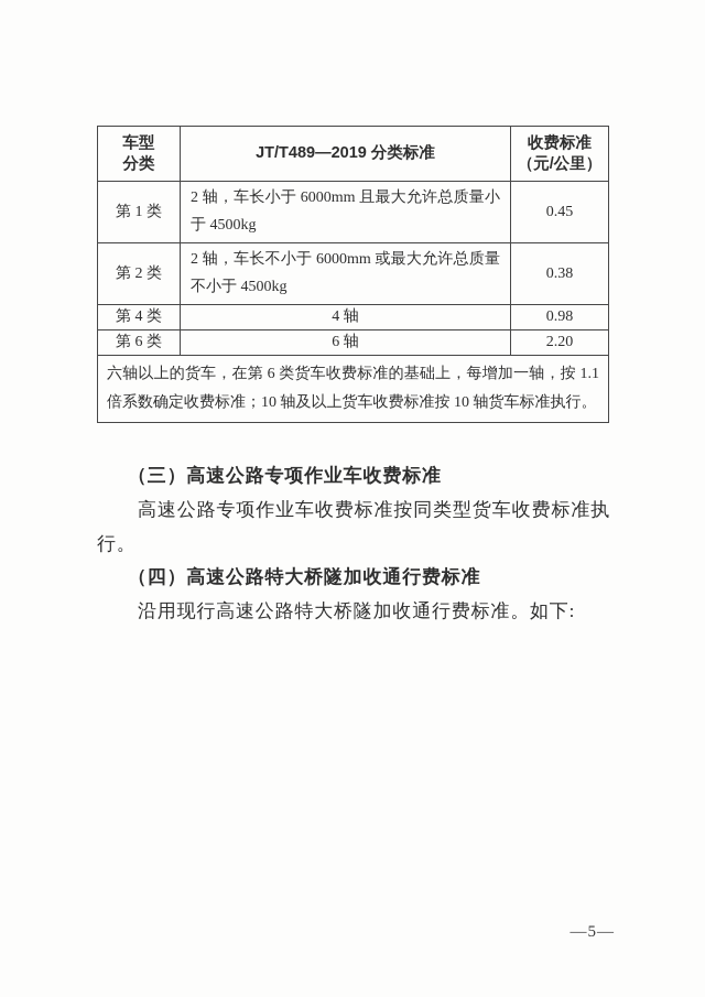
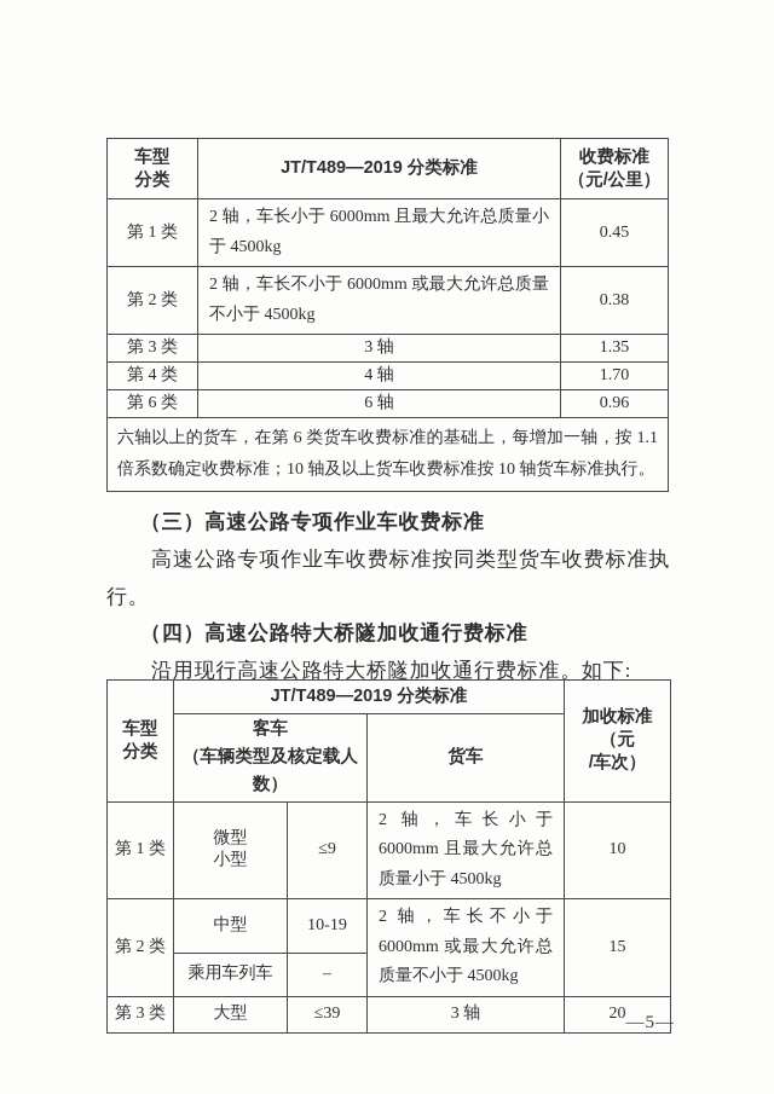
  车型 分类	JT/T489—2019 分类标准	收费标准 （元/公里）
  第 1 类	2 轴，车长小于 6000mm 且最大允许总质量小于 4500kg	0.45
  第 2 类	2 轴，车长不小于 6000mm 或最大允许总质量不小于 4500kg	0.38
+ 第 3 类	3 轴	1.35
- 第 4 类	4 轴	0.98
+ 第 4 类	4 轴	1.70
- 第 6 类	6 轴	2.20
+ 第 6 类	6 轴	0.96
  六轴以上的货车，在第 6 类货车收费标准的基础上，每增加一轴，按 1.1 倍系数确定收费标准；10 轴及以上货车收费标准按 10 轴货车标准执行。
  （三）高速公路专项作业车收费标准
  高速公路专项作业车收费标准按同类型货车收费标准执行。
  （四）高速公路特大桥隧加收通行费标准
  沿用现行高速公路特大桥隧加收通行费标准。如下:
+ 车型 分类	JT/T489—2019 分类标准	加收标准（元 /车次）
+ 客车 （车辆类型及核定载人数）	货车
+ 第 1 类	微型 小型	≤9	2 轴，车长小于 6000mm 且最大允许总质量小于 4500kg	10
+ 第 2 类	中型	10-19	2 轴，车长不小于 6000mm 或最大允许总质量不小于 4500kg	15
+ 乘用车列车	–
+ 第 3 类	大型	≤39	3 轴	20
  —5—
